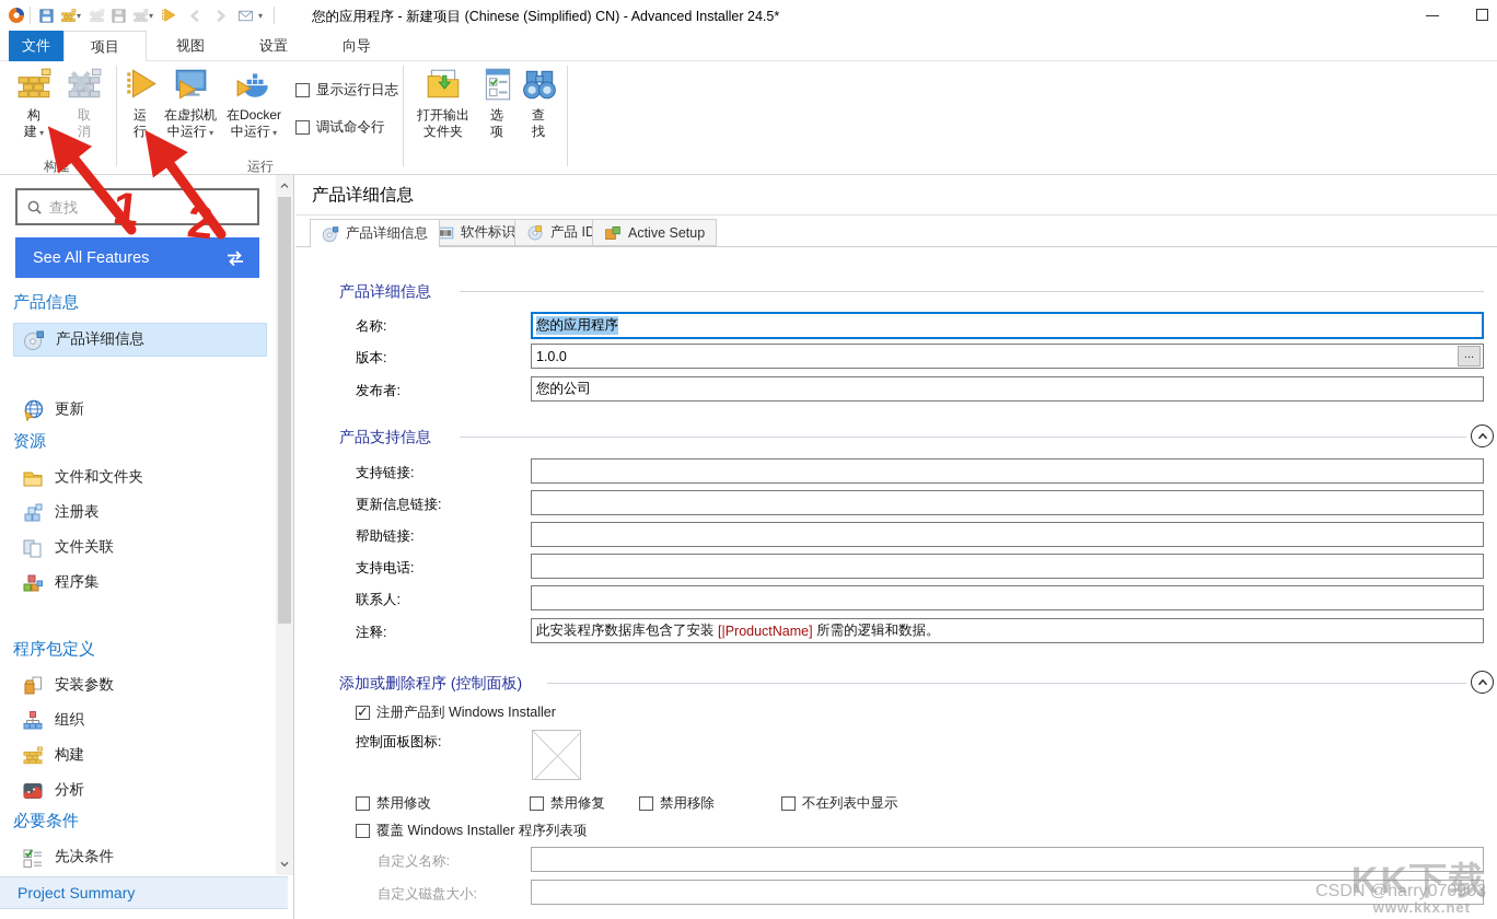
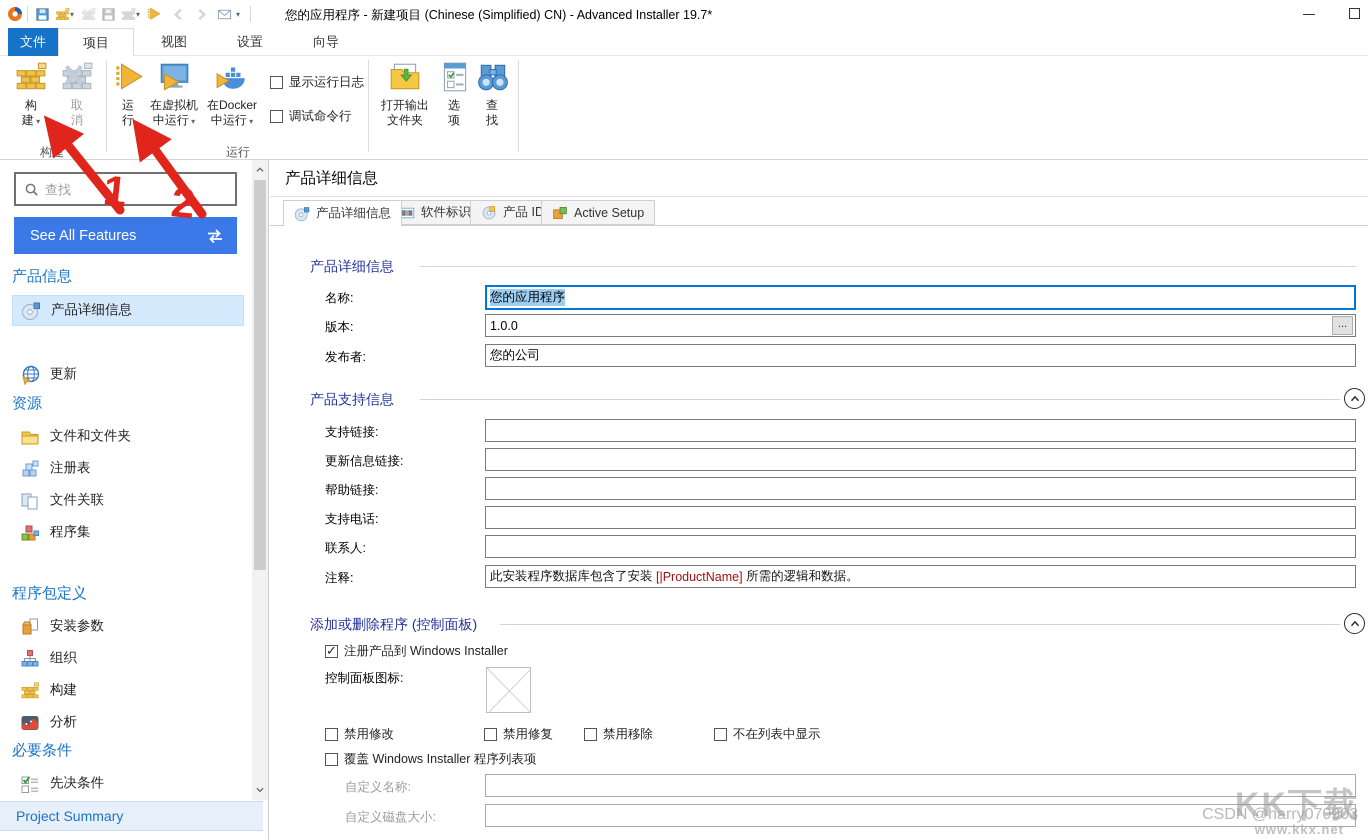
  ▾
  ▾
  ▾
- 您的应用程序 - 新建项目 (Chinese (Simplified) CN) - Advanced Installer 24.5*
+ 您的应用程序 - 新建项目 (Chinese (Simplified) CN) - Advanced Installer 19.7*
  文件
  项目
  视图
  设置
  向导
  构
  建 ▾
  取
  消
  构建
  运
  行
  在虚拟机
  中运行 ▾
  在Docker
  中运行 ▾
  显示运行日志
  调试命令行
  运行
  打开输出
  文件夹
  选
  项
  查
  找
  查找
  See All Features
  产品信息
  产品详细信息
  更新
  资源
  文件和文件夹
  注册表
  文件关联
  程序集
  程序包定义
  安装参数
  组织
  构建
  分析
  必要条件
  先决条件
  Project Summary
  产品详细信息
  产品详细信息
  软件标识
  产品 ID
  Active Setup
  产品详细信息
  名称:
  您的应用程序
  版本:
  1.0.0
  ...
  发布者:
  您的公司
  产品支持信息
  支持链接:
  更新信息链接:
  帮助链接:
  支持电话:
  联系人:
  注释:
  此安装程序数据库包含了安装
  [|ProductName]
  所需的逻辑和数据。
  添加或删除程序 (控制面板)
  注册产品到 Windows Installer
  控制面板图标:
  禁用修改
  禁用修复
  禁用移除
  不在列表中显示
  覆盖 Windows Installer 程序列表项
  自定义名称:
  自定义磁盘大小:
  KK下载
  CSDN @harry070903
  www.kkx.net
